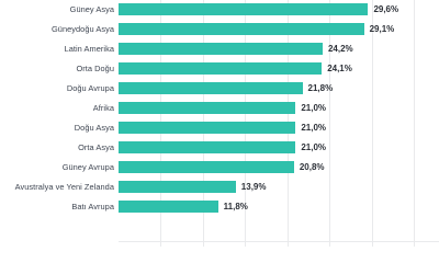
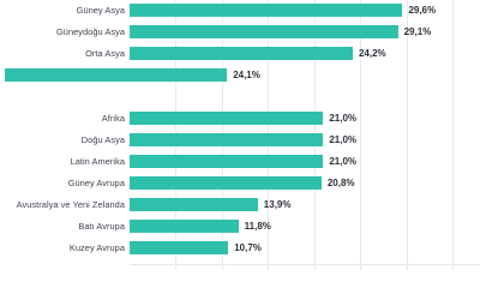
  Güney Asya
  29,6%
  Güneydoğu Asya
  29,1%
- Latin Amerika
+ Orta Asya
  24,2%
- Orta Doğu
  24,1%
- Doğu Avrupa
- 21,8%
  Afrika
  21,0%
  Doğu Asya
  21,0%
- Orta Asya
+ Latin Amerika
  21,0%
  Güney Avrupa
  20,8%
  Avustralya ve Yeni Zelanda
  13,9%
  Batı Avrupa
  11,8%
+ Kuzey Avrupa
+ 10,7%
